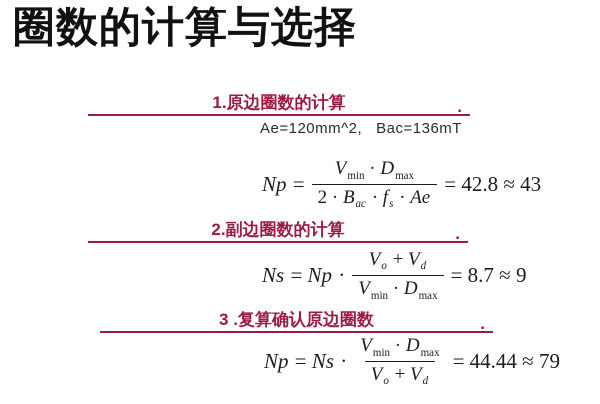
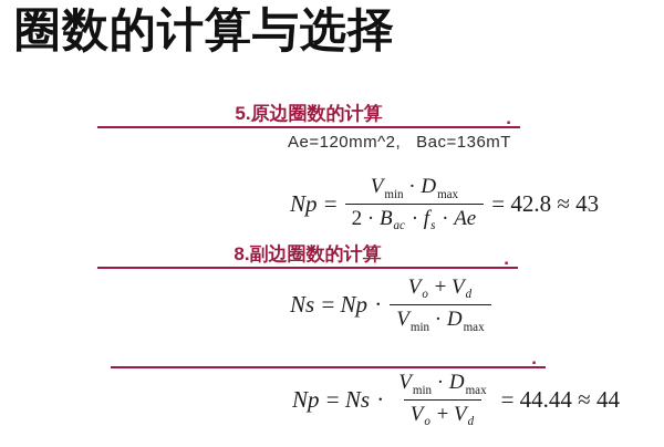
  圈数的计算与选择
- 1.原边圈数的计算
+ 5.原边圈数的计算
  .
  Ae=120mm^2, Bac=136mT
  Np =
  Vmin · Dmax
  2 · Bac · fs · Ae
  = 42.8 ≈ 43
- 2.副边圈数的计算
+ 8.副边圈数的计算
  .
  Ns = Np ·
  Vo + Vd
  Vmin · Dmax
- = 8.7 ≈ 9
- 3 .复算确认原边圈数
  .
  Np = Ns ·
  Vmin · Dmax
  Vo + Vd
- = 44.44 ≈ 79
+ = 44.44 ≈ 44
